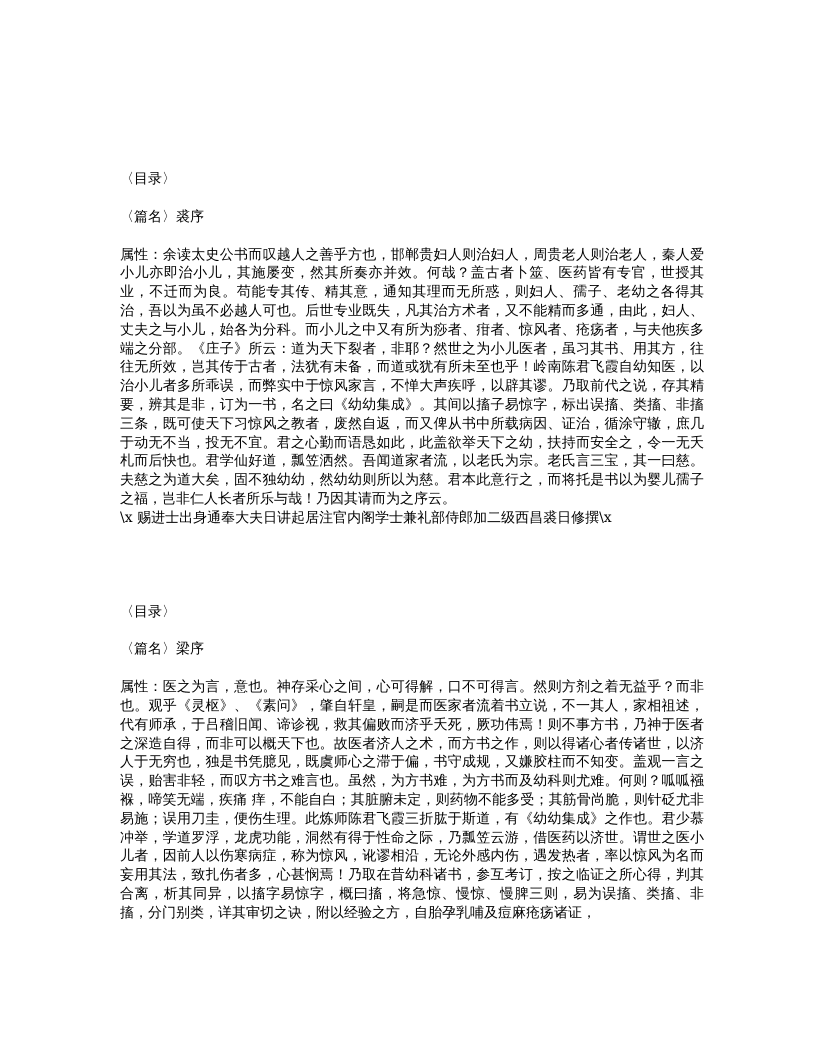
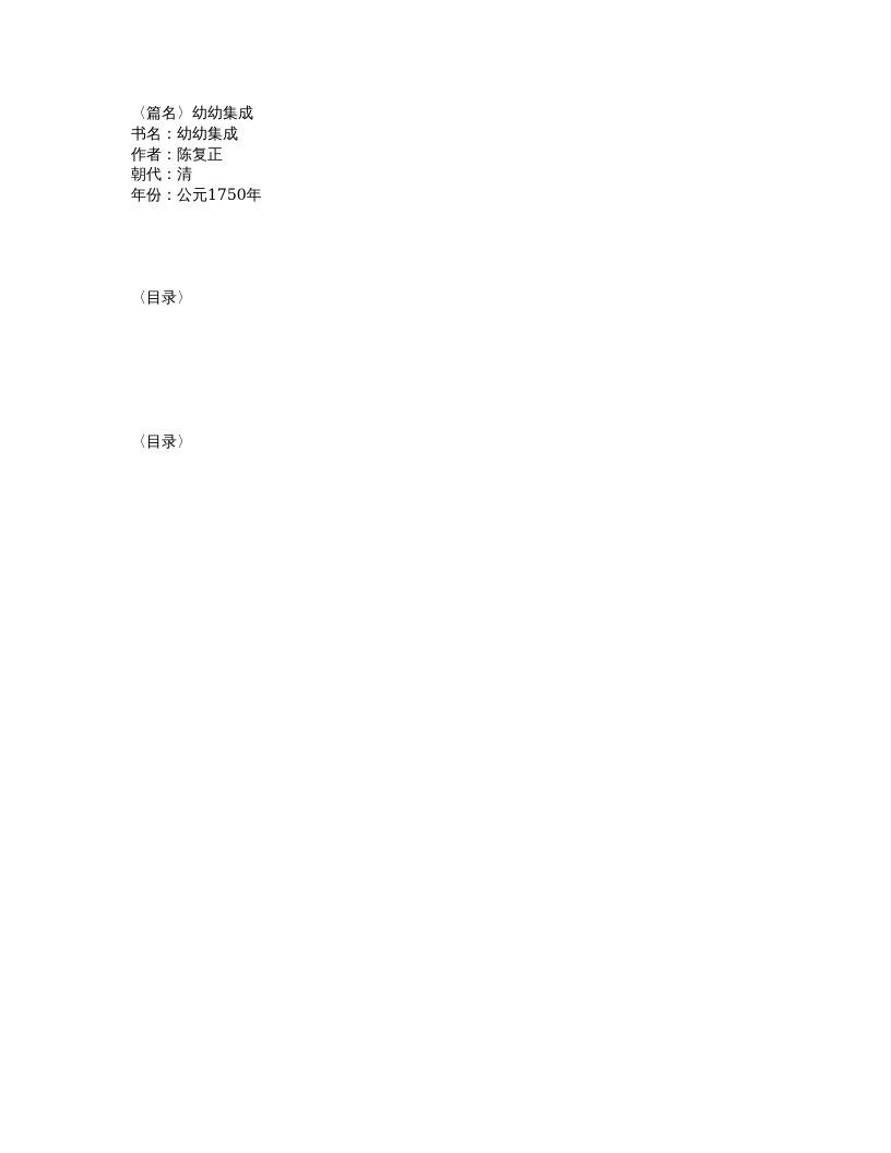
+ 〈篇名〉幼幼集成
+ 书名：幼幼集成
+ 作者：陈复正
+ 朝代：清
+ 年份：公元1750年
  〈目录〉
- 〈篇名〉裘序
- 属性：余读太史公书而叹越人之善乎方也，邯郸贵妇人则治妇人，周贵老人则治老人，秦人爱小儿亦即治小儿，其施屡变，然其所奏亦并效。何哉？盖古者卜筮、医药皆有专官，世授其业，不迁而为良。苟能专其传、精其意，通知其理而无所惑，则妇人、孺子、老幼之各得其治，吾以为虽不必越人可也。后世专业既失，凡其治方术者，又不能精而多通，由此，妇人、丈夫之与小儿，始各为分科。而小儿之中又有所为痧者、疳者、惊风者、疮疡者，与夫他疾多端之分部。《庄子》所云：道为天下裂者，非耶？然世之为小儿医者，虽习其书、用其方，往往无所效，岂其传于古者，法犹有未备，而道或犹有所未至也乎！岭南陈君飞霞自幼知医，以治小儿者多所乖误，而弊实中于惊风家言，不惮大声疾呼，以辟其谬。乃取前代之说，存其精要，辨其是非，订为一书，名之曰《幼幼集成》。其间以搐子易惊字，标出误搐、类搐、非搐三条，既可使天下习惊风之教者，废然自返，而又俾从书中所载病因、证治，循涂守辙，庶几于动无不当，投无不宜。君之心勤而语恳如此，此盖欲举天下之幼，扶持而安全之，令一无夭札而后快也。君学仙好道，瓢笠洒然。吾闻道家者流，以老氏为宗。老氏言三宝，其一曰慈。夫慈之为道大矣，固不独幼幼，然幼幼则所以为慈。君本此意行之，而将托是书以为婴儿孺子之福，岂非仁人长者所乐与哉！乃因其请而为之序云。
- \x 赐进士出身通奉大夫日讲起居注官内阁学士兼礼部侍郎加二级西昌裘日修撰\x
  〈目录〉
- 〈篇名〉梁序
- 属性：医之为言，意也。神存采心之间，心可得解，口不可得言。然则方剂之着无益乎？而非也。观乎《灵枢》、《素问》，肇自轩皇，嗣是而医家者流着书立说，不一其人，家相祖述，代有师承，于吕稽旧闻、谛诊视，救其偏败而济乎夭死，厥功伟焉！则不事方书，乃神于医者之深造自得，而非可以概天下也。故医者济人之术，而方书之作，则以得诸心者传诸世，以济人于无穷也，独是书凭臆见，既虞师心之滞于偏，书守成规，又嫌胶柱而不知变。盖观一言之误，贻害非轻，而叹方书之难言也。虽然，为方书难，为方书而及幼科则尤难。何则？呱呱襁褓，啼笑无端，疾痛 痒，不能自白；其脏腑未定，则药物不能多受；其筋骨尚脆，则针砭尤非易施；误用刀圭，便伤生理。此炼师陈君飞霞三折肱于斯道，有《幼幼集成》之作也。君少慕冲举，学道罗浮，龙虎功能，洞然有得于性命之际，乃瓢笠云游，借医药以济世。谓世之医小儿者，因前人以伤寒病症，称为惊风，讹谬相沿，无论外感内伤，遇发热者，率以惊风为名而妄用其法，致扎伤者多，心甚悯焉！乃取在昔幼科诸书，参互考订，按之临证之所心得，判其合离，析其同异，以搐字易惊字，概曰搐，将急惊、慢惊、慢脾三则，易为误搐、类搐、非搐，分门别类，详其审切之诀，附以经验之方，自胎孕乳哺及痘麻疮疡诸证，
